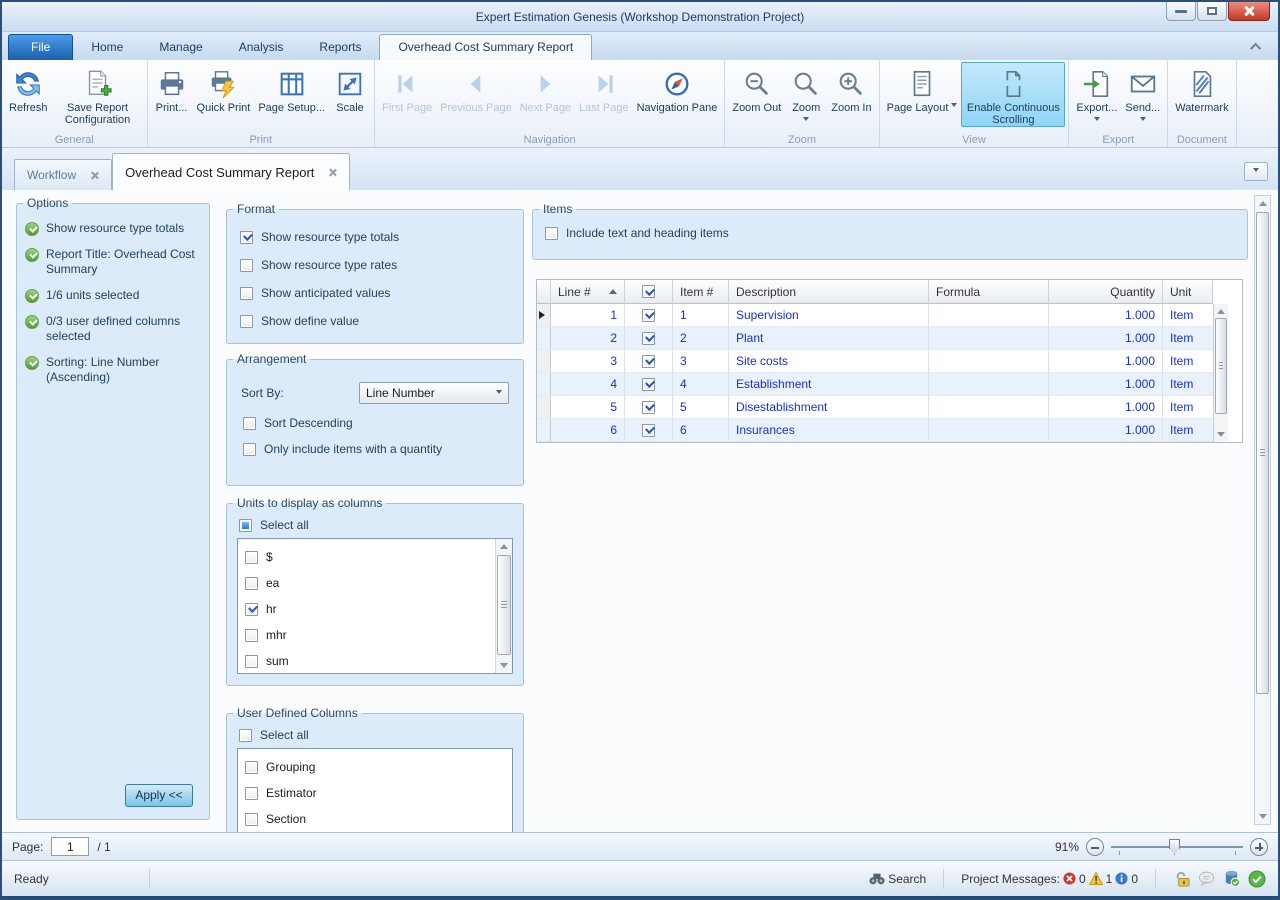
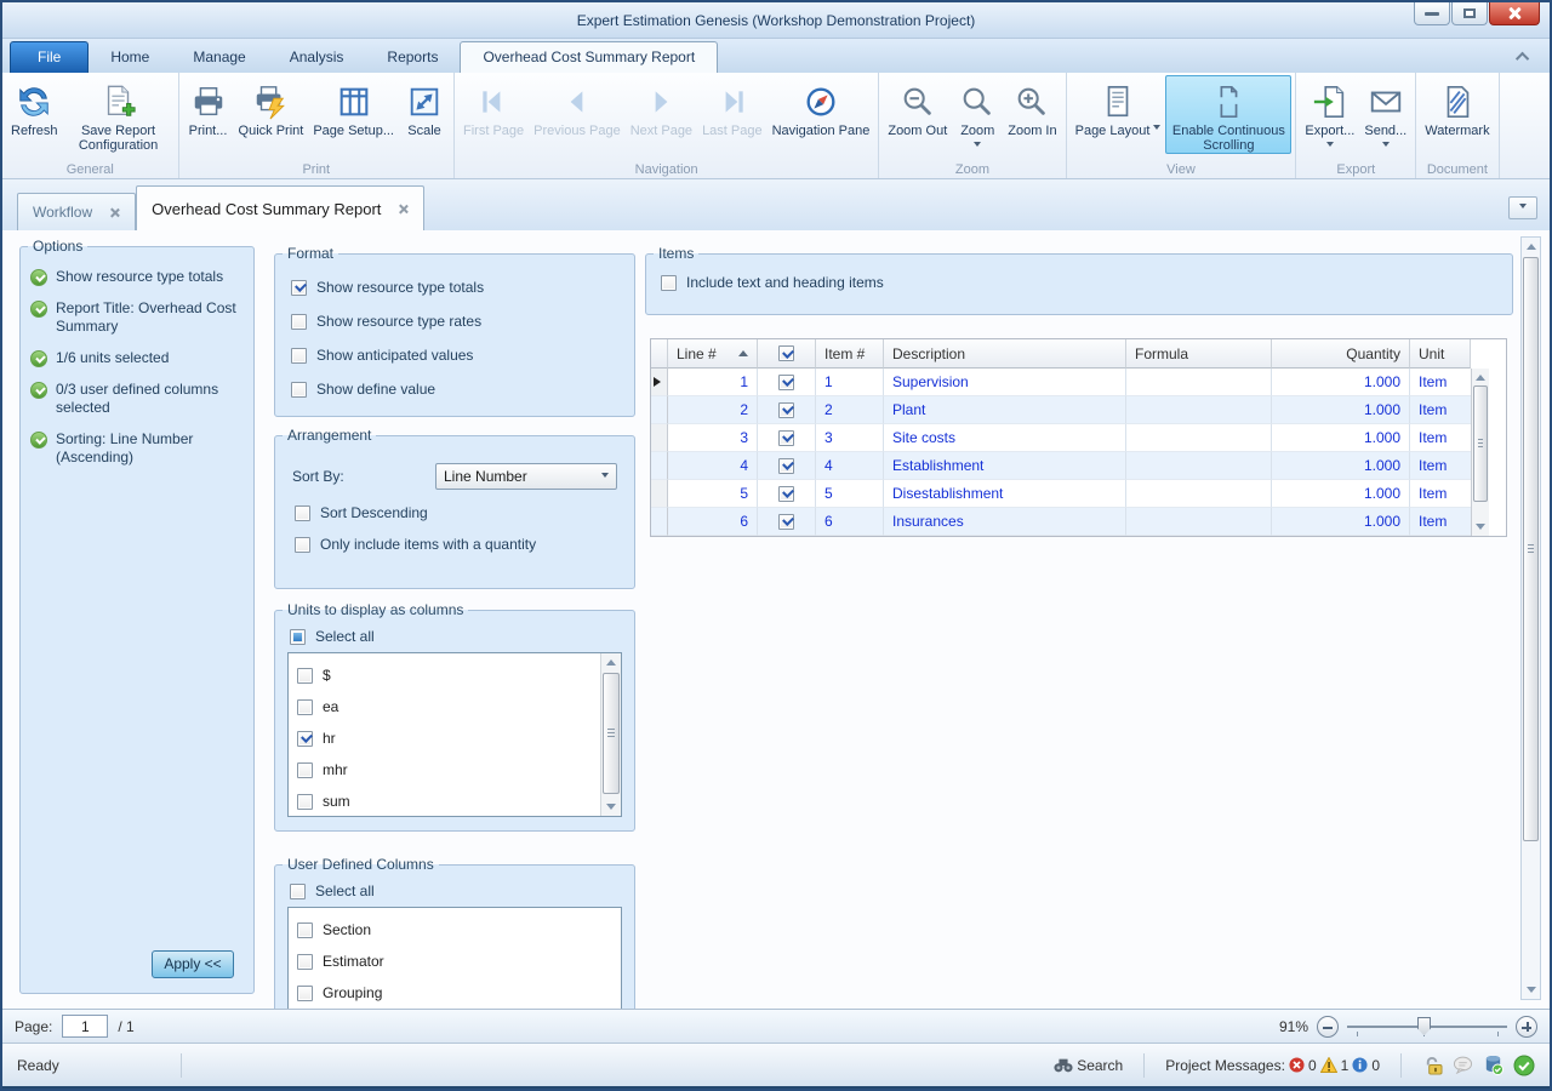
  Expert Estimation Genesis (Workshop Demonstration Project)
  File
  Home
  Manage
  Analysis
  Reports
  Overhead Cost Summary Report
  Refresh
  Save Report Configuration
  General
  Print...
  Quick Print
  Page Setup...
  Scale
  Print
  First Page
  Previous Page
  Next Page
  Last Page
  Navigation Pane
  Navigation
  Zoom Out
  Zoom
  Zoom In
  Zoom
  Page Layout
  Enable Continuous Scrolling
  View
  Export...
  Send...
  Export
  Watermark
  Document
  Workflow
  Overhead Cost Summary Report
  Options
  Show resource type totals
  Report Title: Overhead Cost Summary
  1/6 units selected
  0/3 user defined columns selected
  Sorting: Line Number (Ascending)
  Apply <<
  Format
  Show resource type totals
  Show resource type rates
  Show anticipated values
  Show define value
  Arrangement
  Sort By:
  Line Number
  Sort Descending
  Only include items with a quantity
  Units to display as columns
  Select all
  $
  ea
  hr
  mhr
  sum
  User Defined Columns
  Select all
- Grouping
+ Section
  Estimator
- Section
+ Grouping
  Items
  Include text and heading items
  Line #
  Item #
  Description
  Formula
  Quantity
  Unit
  1
  1
  Supervision
  1.000
  Item
  2
  2
  Plant
  1.000
  Item
  3
  3
  Site costs
  1.000
  Item
  4
  4
  Establishment
  1.000
  Item
  5
  5
  Disestablishment
  1.000
  Item
  6
  6
  Insurances
  1.000
  Item
  Page:
  1
  / 1
  91%
  Ready
  Search
  Project Messages:
  0
  1
  0
